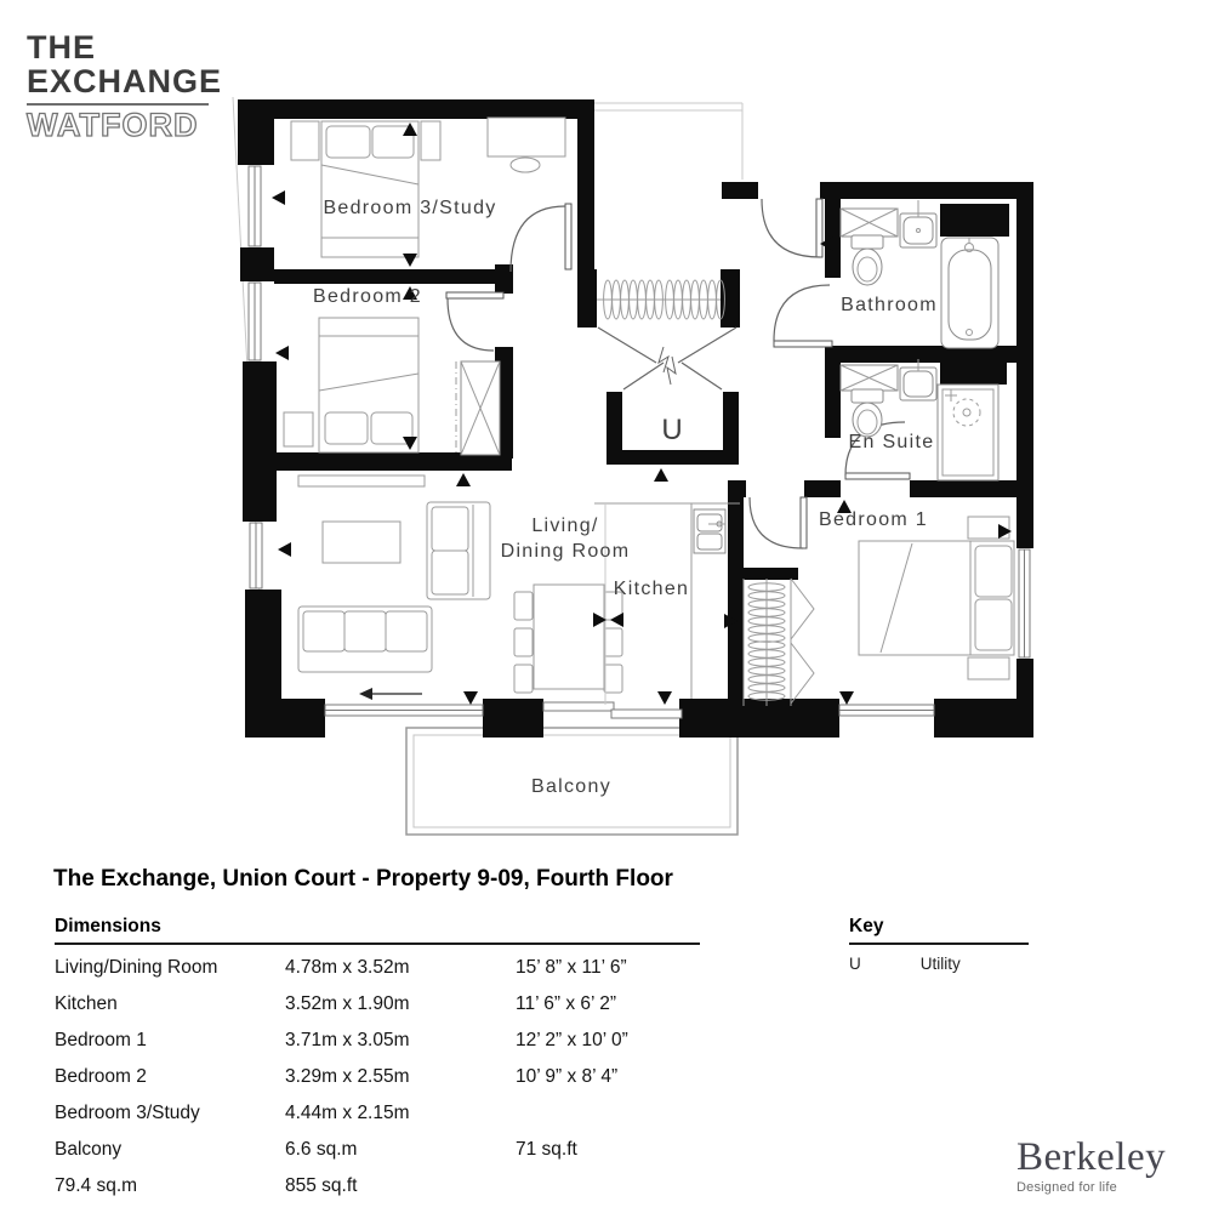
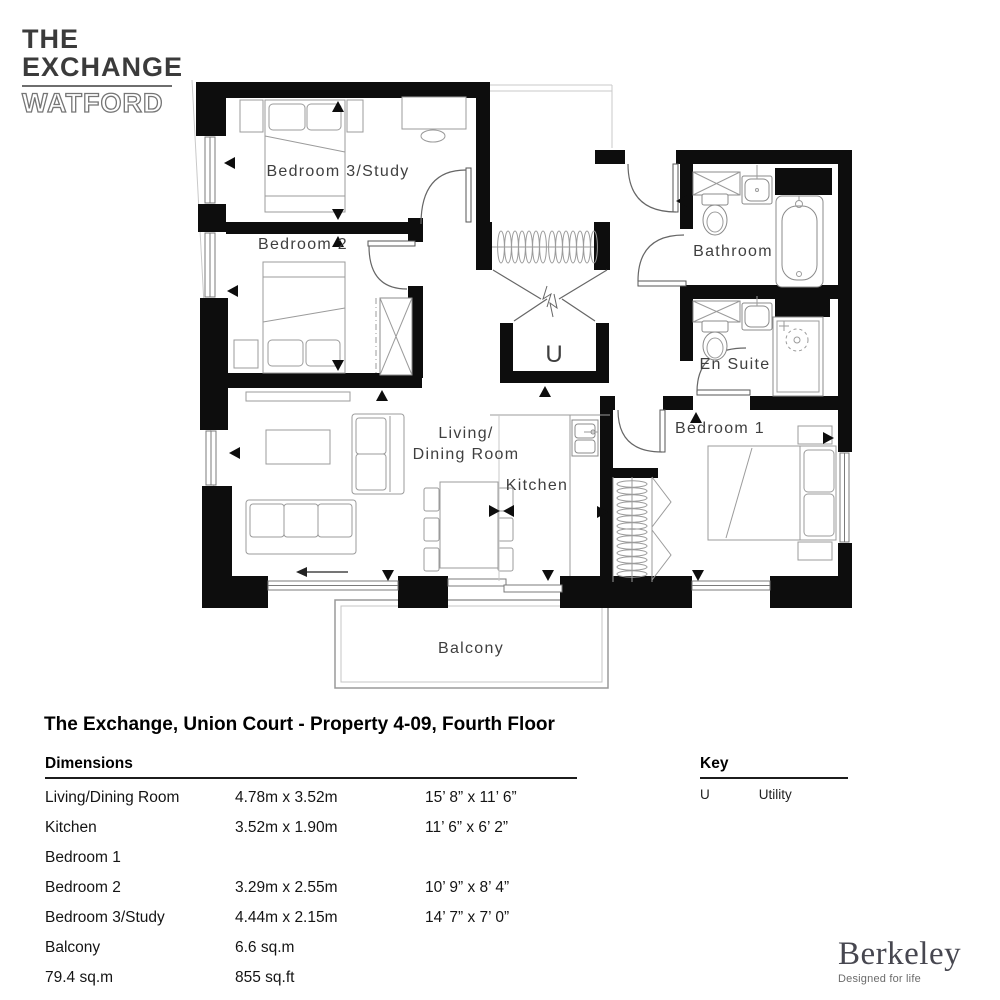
  THE
  EXCHANGE
  WATFORD
  Bedroom 3/Study
  Bedroom 2
  Bathroom
  En Suite
  Bedroom 1
  Living/
  Dining Room
  Kitchen
  U
  Balcony
- The Exchange, Union Court - Property 9-09, Fourth Floor
+ The Exchange, Union Court - Property 4-09, Fourth Floor
  Dimensions
  Living/Dining Room
  4.78m x 3.52m
  15’ 8” x 11’ 6”
  Kitchen
  3.52m x 1.90m
  11’ 6” x 6’ 2”
  Bedroom 1
- 3.71m x 3.05m
- 12’ 2” x 10’ 0”
  Bedroom 2
  3.29m x 2.55m
  10’ 9” x 8’ 4”
  Bedroom 3/Study
  4.44m x 2.15m
+ 14’ 7” x 7’ 0”
  Balcony
  6.6 sq.m
- 71 sq.ft
  79.4 sq.m
  855 sq.ft
  Key
  U Utility
  Berkeley
  Designed for life
